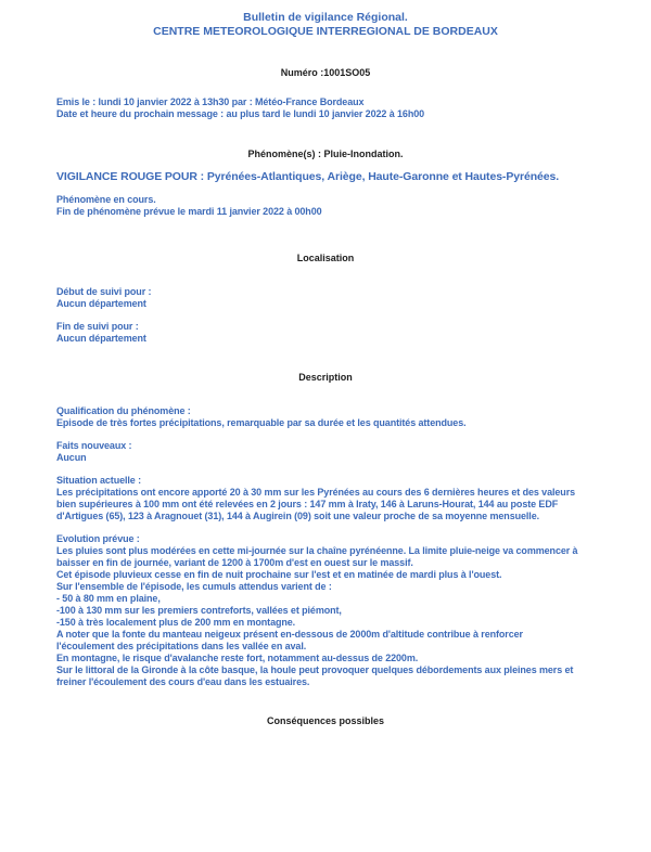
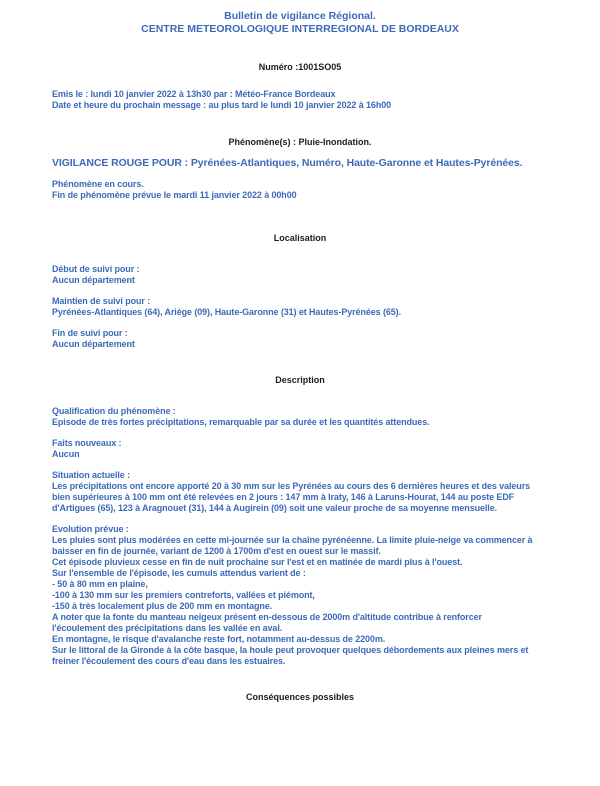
  Bulletin de vigilance Régional.
  CENTRE METEOROLOGIQUE INTERREGIONAL DE BORDEAUX
  Numéro :1001SO05
  Emis le : lundi 10 janvier 2022 à 13h30 par : Météo-France Bordeaux
  Date et heure du prochain message : au plus tard le lundi 10 janvier 2022 à 16h00
  Phénomène(s) : Pluie-Inondation.
- VIGILANCE ROUGE POUR : Pyrénées-Atlantiques, Ariège, Haute-Garonne et Hautes-Pyrénées.
+ VIGILANCE ROUGE POUR : Pyrénées-Atlantiques, Numéro, Haute-Garonne et Hautes-Pyrénées.
  Phénomène en cours.
  Fin de phénomène prévue le mardi 11 janvier 2022 à 00h00
  Localisation
  Début de suivi pour :
  Aucun département
+ Maintien de suivi pour :
+ Pyrénées-Atlantiques (64), Ariège (09), Haute-Garonne (31) et Hautes-Pyrénées (65).
  Fin de suivi pour :
  Aucun département
  Description
  Qualification du phénomène :
  Episode de très fortes précipitations, remarquable par sa durée et les quantités attendues.
  Faits nouveaux :
  Aucun
  Situation actuelle :
  Les précipitations ont encore apporté 20 à 30 mm sur les Pyrénées au cours des 6 dernières heures et des valeurs
  bien supérieures à 100 mm ont été relevées en 2 jours : 147 mm à Iraty, 146 à Laruns-Hourat, 144 au poste EDF
  d'Artigues (65), 123 à Aragnouet (31), 144 à Augirein (09) soit une valeur proche de sa moyenne mensuelle.
  Evolution prévue :
  Les pluies sont plus modérées en cette mi-journée sur la chaîne pyrénéenne. La limite pluie-neige va commencer à
  baisser en fin de journée, variant de 1200 à 1700m d'est en ouest sur le massif.
  Cet épisode pluvieux cesse en fin de nuit prochaine sur l'est et en matinée de mardi plus à l'ouest.
  Sur l'ensemble de l'épisode, les cumuls attendus varient de :
  - 50 à 80 mm en plaine,
  -100 à 130 mm sur les premiers contreforts, vallées et piémont,
  -150 à très localement plus de 200 mm en montagne.
  A noter que la fonte du manteau neigeux présent en-dessous de 2000m d'altitude contribue à renforcer
  l'écoulement des précipitations dans les vallée en aval.
  En montagne, le risque d'avalanche reste fort, notamment au-dessus de 2200m.
  Sur le littoral de la Gironde à la côte basque, la houle peut provoquer quelques débordements aux pleines mers et
  freiner l'écoulement des cours d'eau dans les estuaires.
  Conséquences possibles
